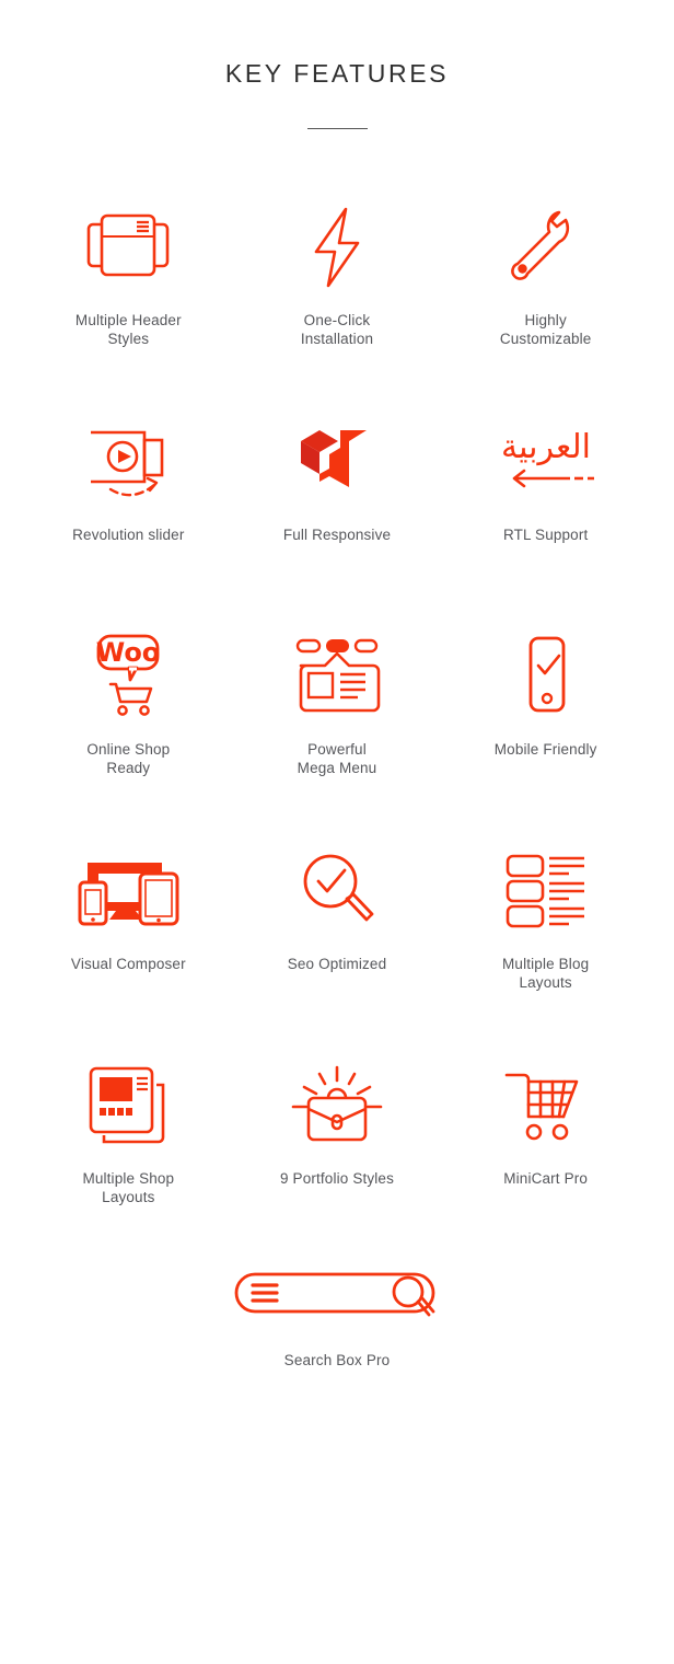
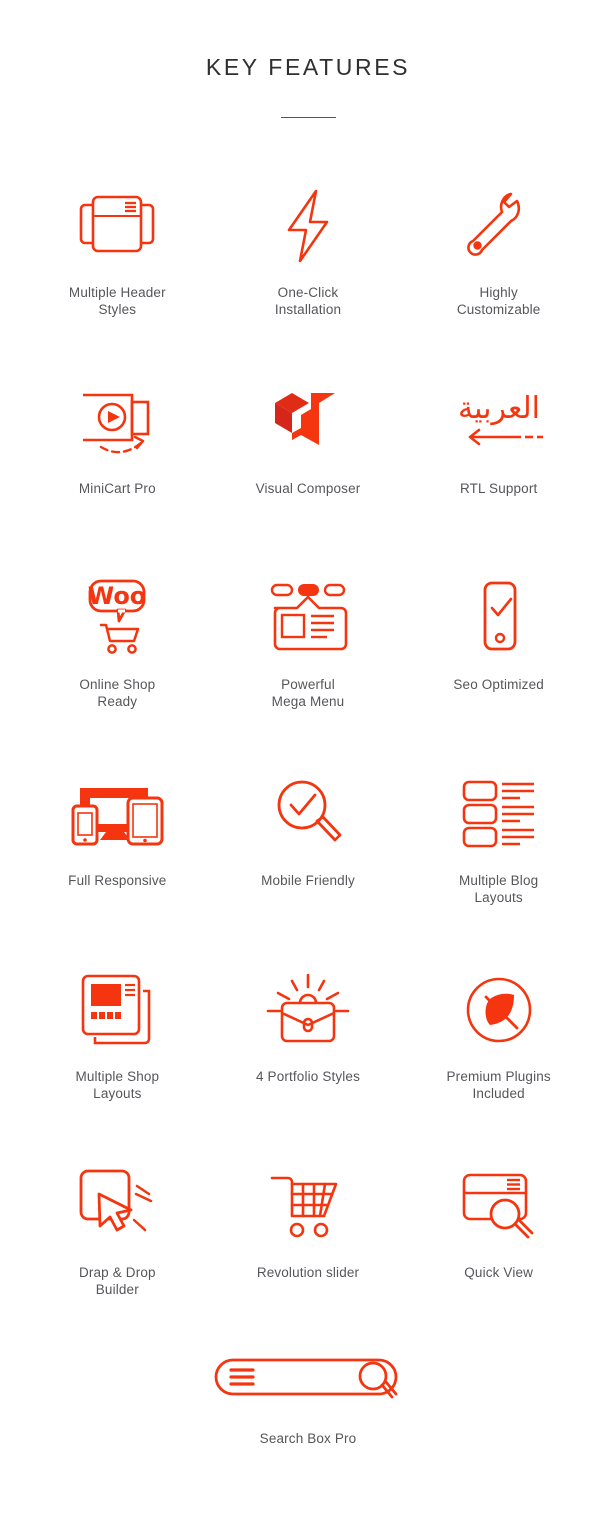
  KEY FEATURES
  Multiple Header
  Styles
  One-Click
  Installation
  Highly
  Customizable
- Revolution slider
+ MiniCart Pro
- Full Responsive
+ Visual Composer
  العربية
  RTL Support
  Woo
  Online Shop
  Ready
  Powerful
  Mega Menu
- Mobile Friendly
+ Seo Optimized
- Visual Composer
+ Full Responsive
- Seo Optimized
+ Mobile Friendly
  Multiple Blog
  Layouts
  Multiple Shop
  Layouts
- 9 Portfolio Styles
+ 4 Portfolio Styles
+ Premium Plugins
+ Included
+ Drap & Drop
+ Builder
- MiniCart Pro
+ Revolution slider
+ Quick View
  Search Box Pro
